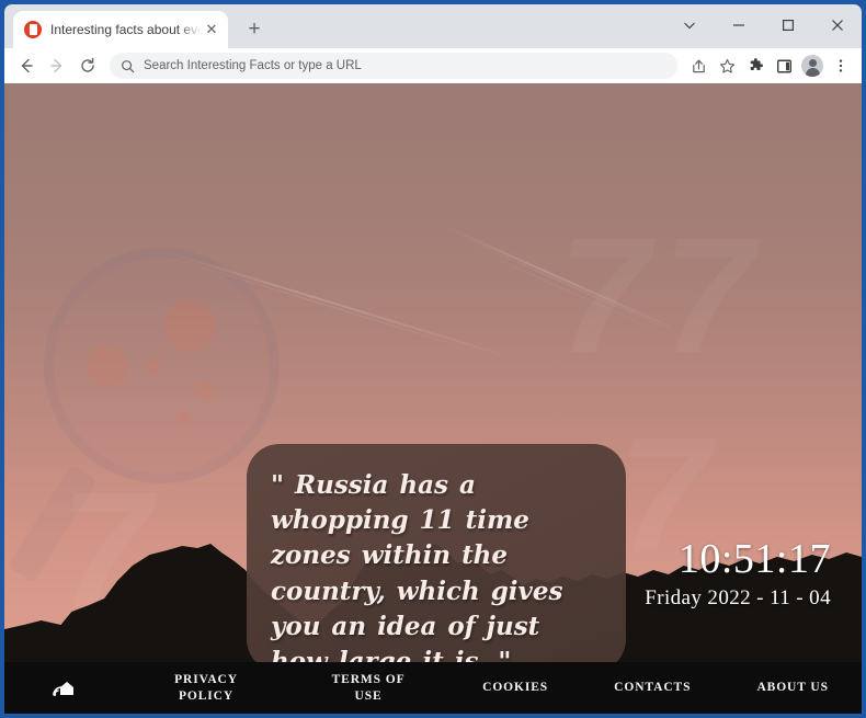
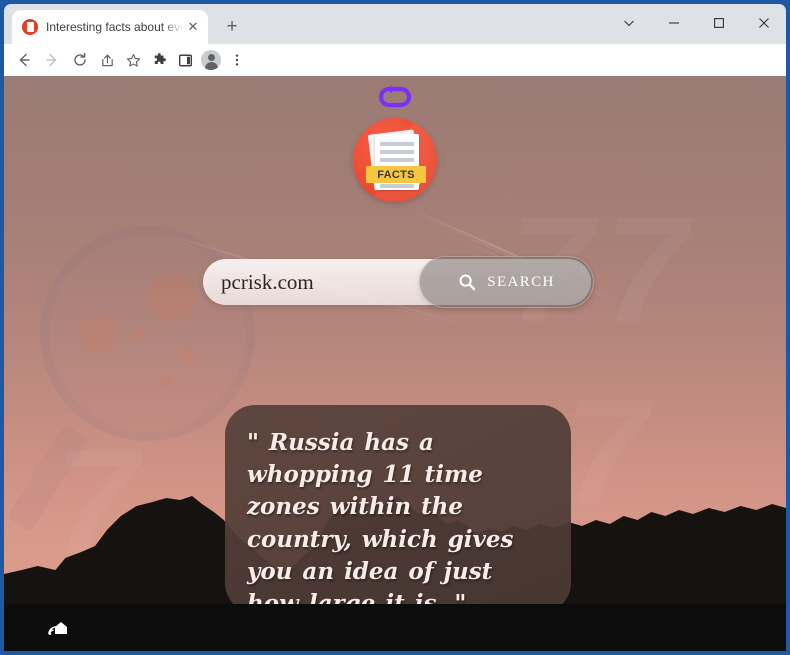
  Interesting facts about eve
  ✕
  +
- Search Interesting Facts or type a URL
  7
  7
+ FACTS
+ pcrisk.com
+ SEARCH
  " Russia has a whopping 11 time zones within the country, which gives you an idea of just
- 10:51:17
- Friday 2022 - 11 - 04
- PRIVACY POLICY
- TERMS OF USE
- COOKIES
- CONTACTS
- ABOUT US
